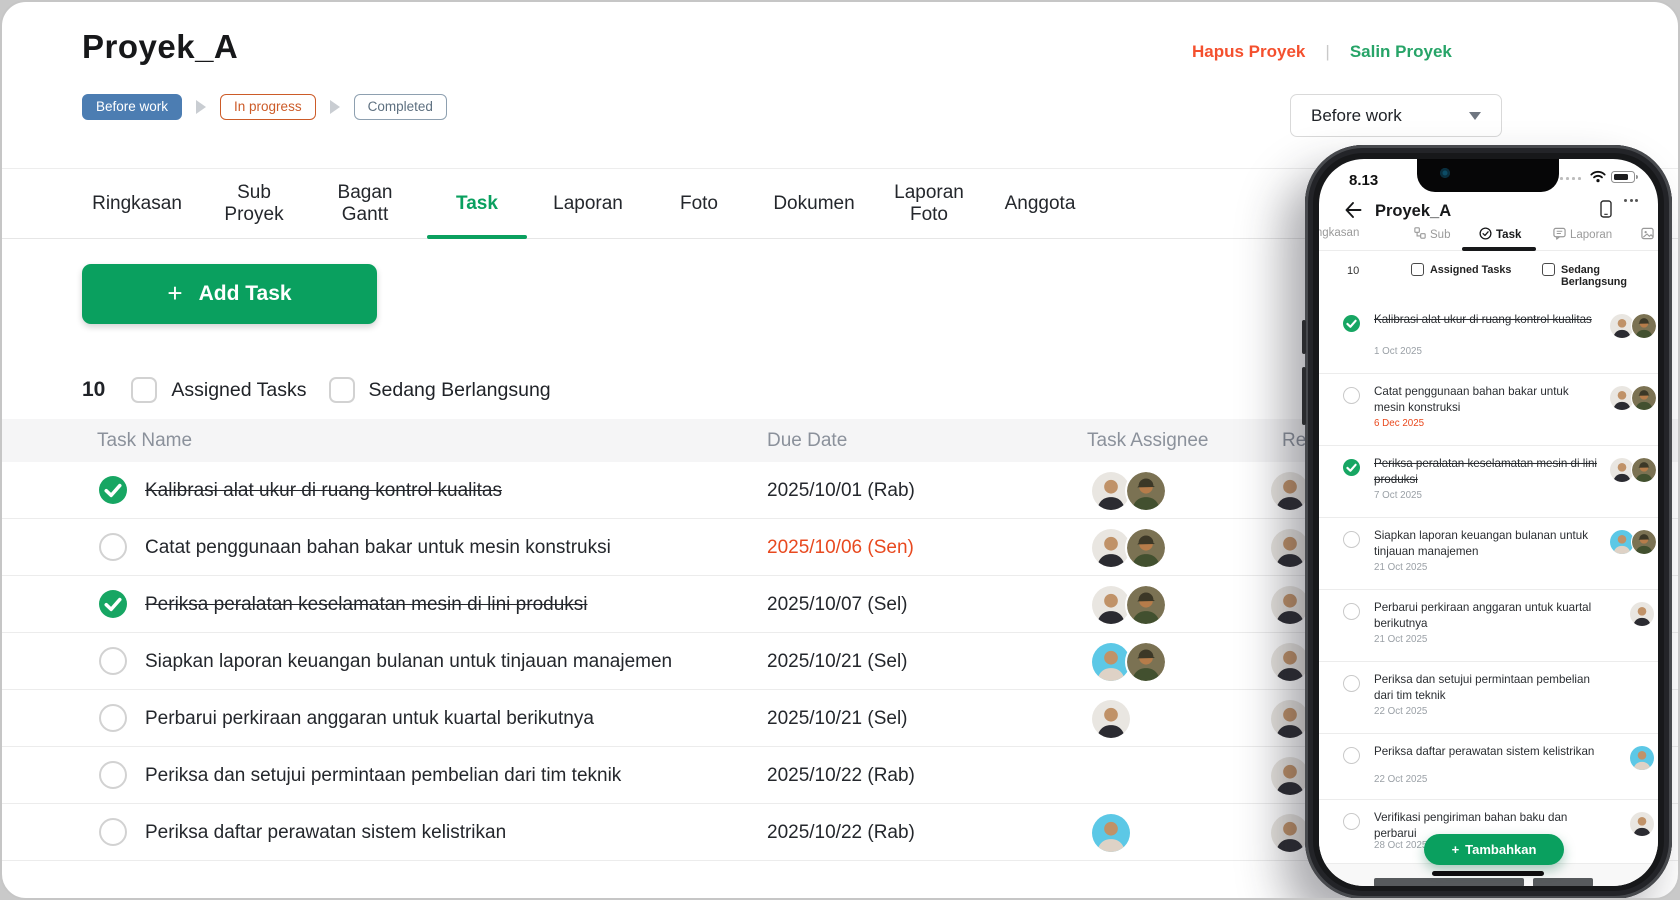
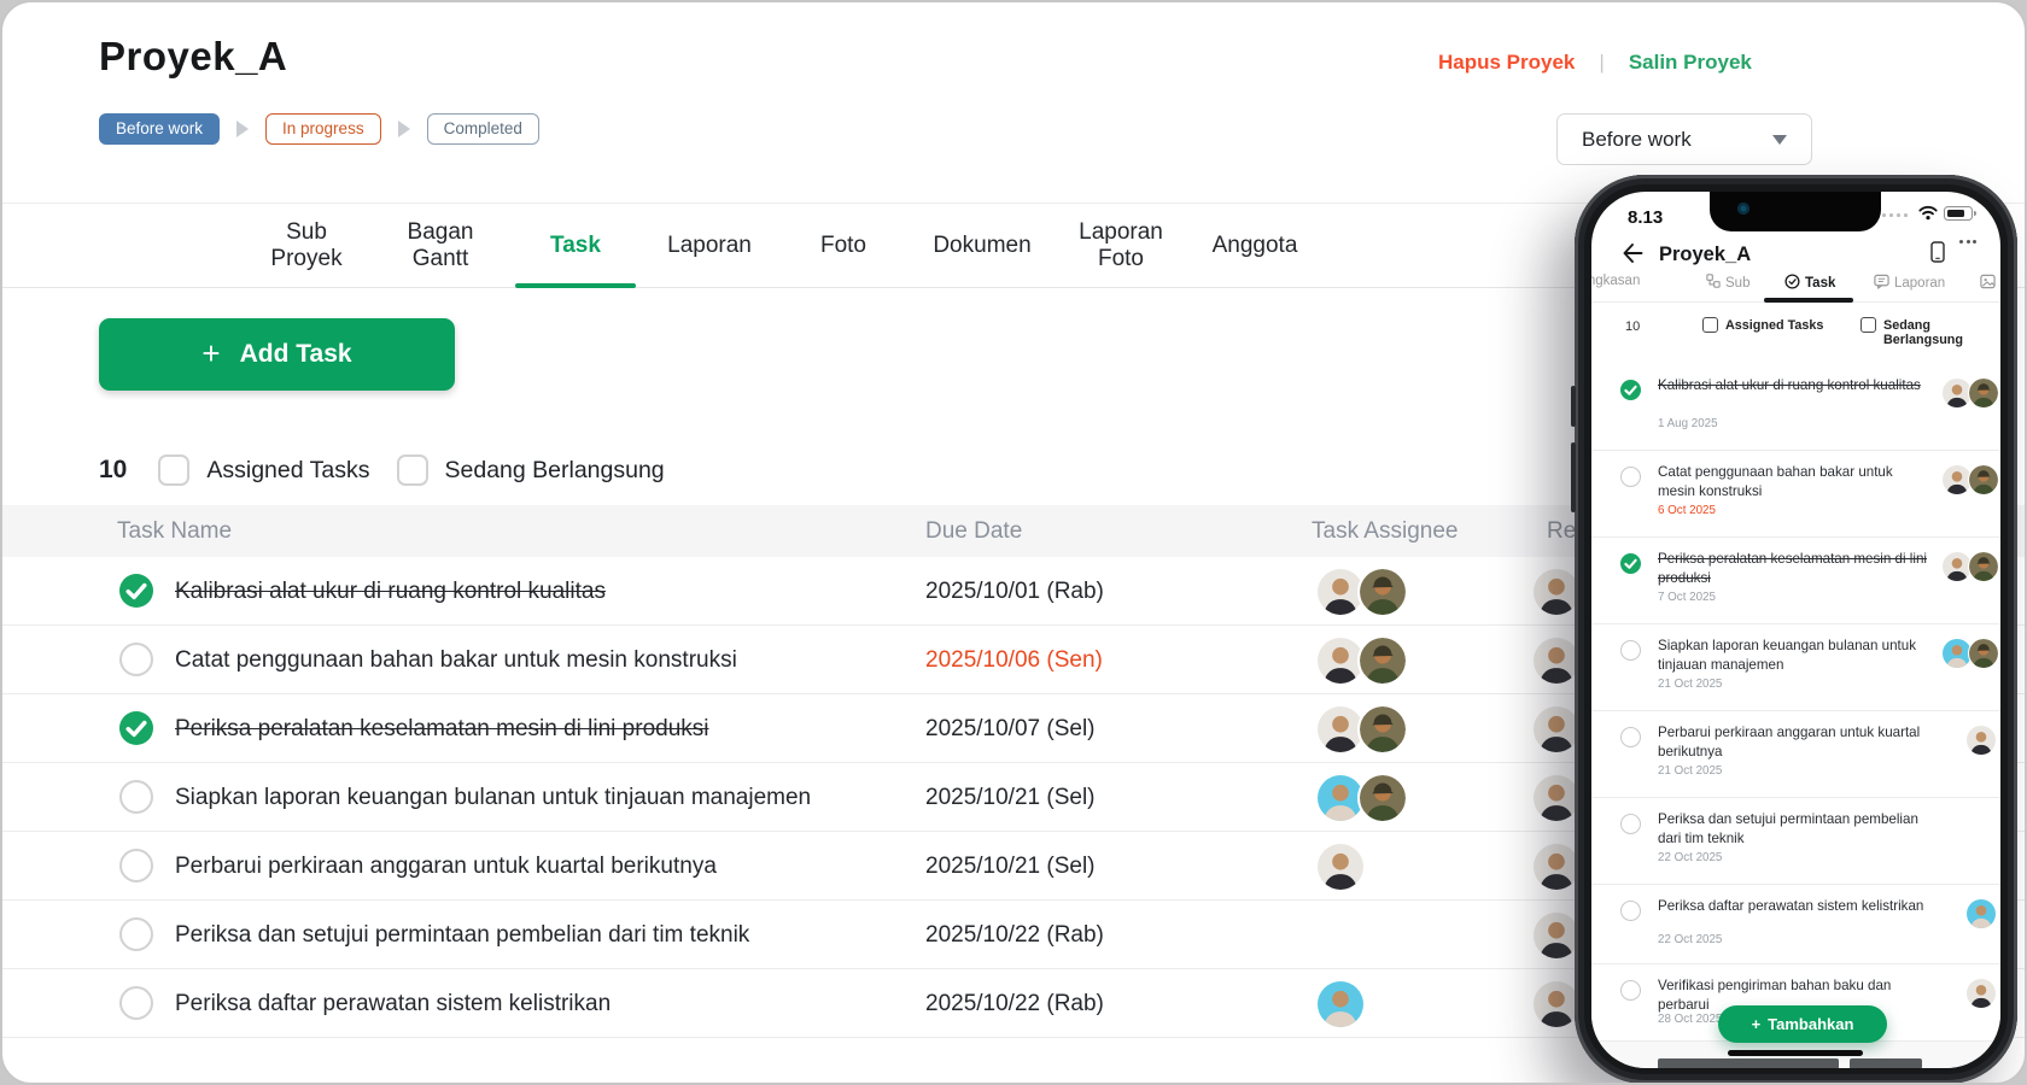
  Proyek_A
  Hapus Proyek
  |
  Salin Proyek
  Before work
  In progress
  Completed
  Before work
- Ringkasan
  Sub
  Proyek
  Bagan
  Gantt
  Task
  Laporan
  Foto
  Dokumen
  Laporan
  Foto
  Anggota
  +
  Add Task
  10
  Assigned Tasks
  Sedang Berlangsung
  Task Name
  Due Date
  Task Assignee
  Re
  Kalibrasi alat ukur di ruang kontrol kualitas
  2025/10/01 (Rab)
  Catat penggunaan bahan bakar untuk mesin konstruksi
  2025/10/06 (Sen)
  Periksa peralatan keselamatan mesin di lini produksi
  2025/10/07 (Sel)
  Siapkan laporan keuangan bulanan untuk tinjauan manajemen
  2025/10/21 (Sel)
  Perbarui perkiraan anggaran untuk kuartal berikutnya
  2025/10/21 (Sel)
  Periksa dan setujui permintaan pembelian dari tim teknik
  2025/10/22 (Rab)
  Periksa daftar perawatan sistem kelistrikan
  2025/10/22 (Rab)
  8.13
  Proyek_A
  ngkasan
  Sub
  Task
  Laporan
  10
  Assigned Tasks
  Sedang Berlangsung
  Kalibrasi alat ukur di ruang kontrol kualitas
- 1 Oct 2025
+ 1 Aug 2025
  Catat penggunaan bahan bakar untuk mesin konstruksi
- 6 Dec 2025
+ 6 Oct 2025
  Periksa peralatan keselamatan mesin di lini produksi
  7 Oct 2025
  Siapkan laporan keuangan bulanan untuk tinjauan manajemen
  21 Oct 2025
  Perbarui perkiraan anggaran untuk kuartal berikutnya
  21 Oct 2025
  Periksa dan setujui permintaan pembelian dari tim teknik
  22 Oct 2025
  Periksa daftar perawatan sistem kelistrikan
  22 Oct 2025
  Verifikasi pengiriman bahan baku dan perbarui
  28 Oct 202
  +
  Tambahkan
